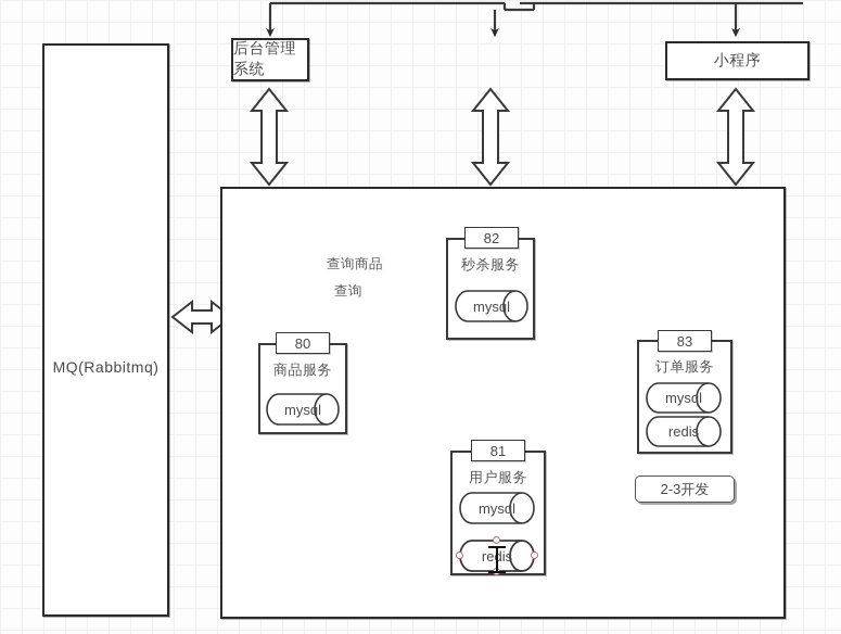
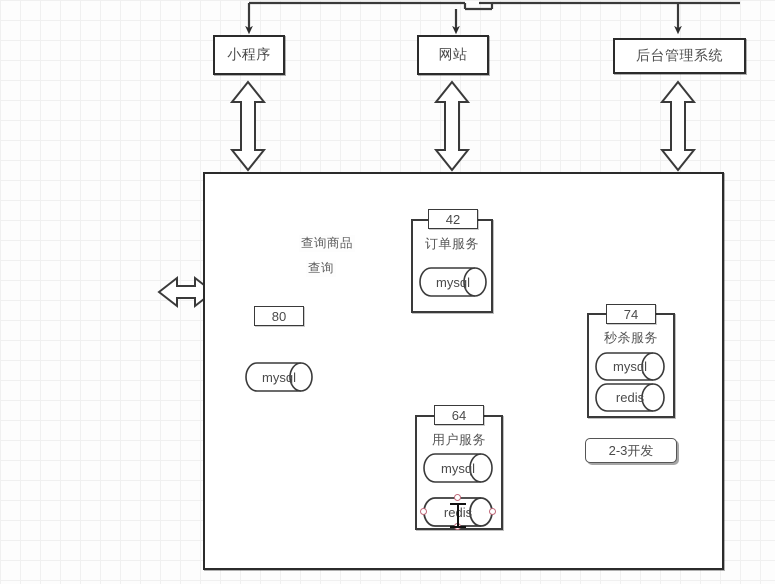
- 后台管理系统
+ 小程序
+ 网站
- 小程序
+ 后台管理系统
- MQ(Rabbitmq)
- 秒杀服务
+ 订单服务
- 82
+ 42
  mysql
- 商品服务
  80
  mysql
  用户服务
- 81
+ 64
  mysql
  redis
- 订单服务
+ 秒杀服务
- 83
+ 74
  mysql
  redis
  2-3开发
  查询商品
  查询
